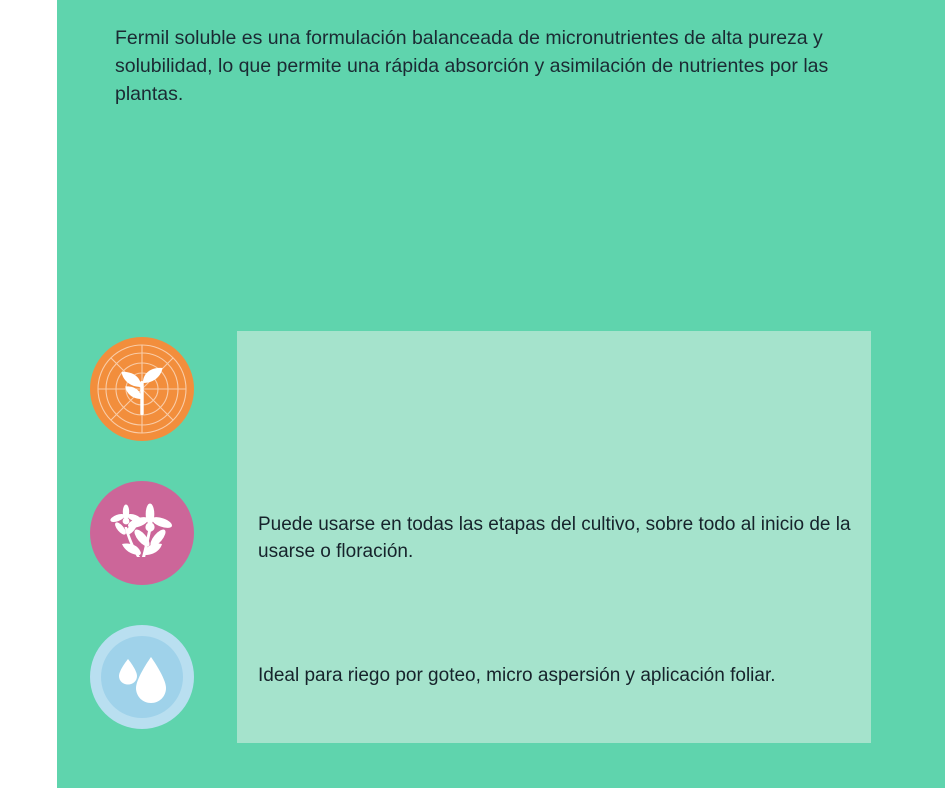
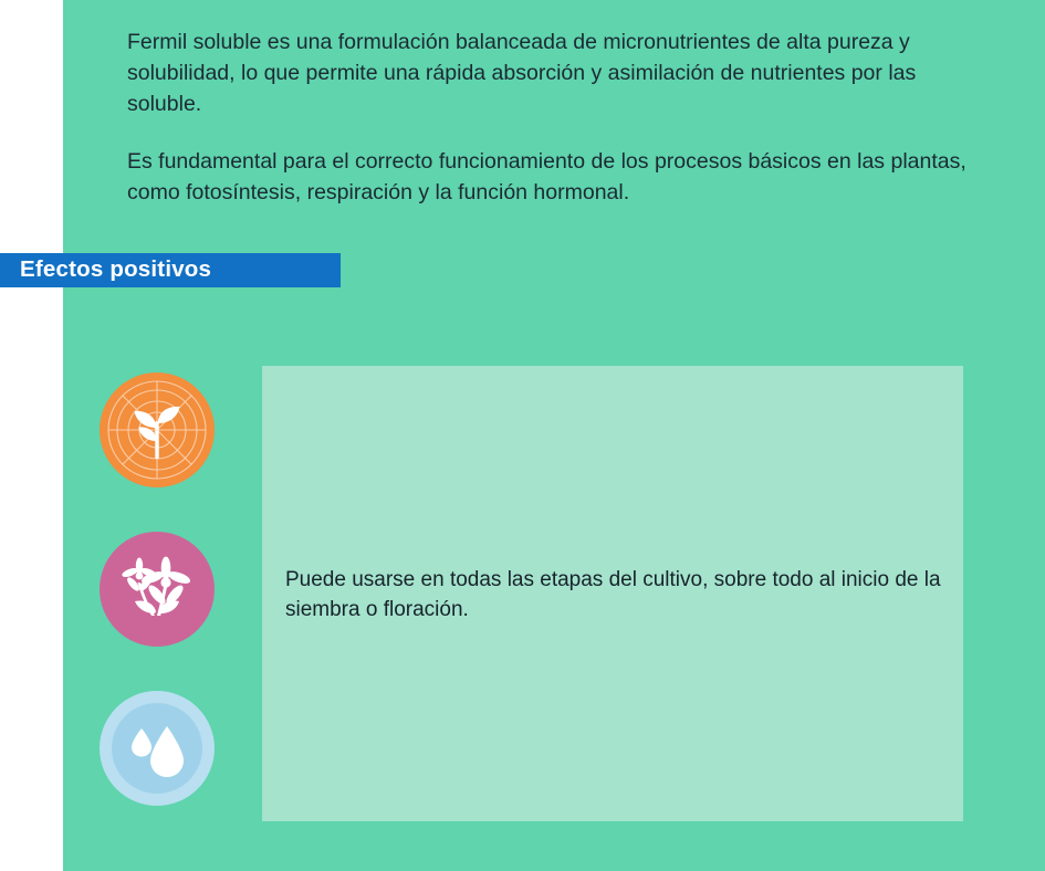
- Fermil soluble es una formulación balanceada de micronutrientes de alta pureza y solubilidad, lo que permite una rápida absorción y asimilación de nutrientes por las plantas.
+ Fermil soluble es una formulación balanceada de micronutrientes de alta pureza y solubilidad, lo que permite una rápida absorción y asimilación de nutrientes por las soluble.
+ Es fundamental para el correcto funcionamiento de los procesos básicos en las plantas, como fotosíntesis, respiración y la función hormonal.
+ Efectos positivos
- Puede usarse en todas las etapas del cultivo, sobre todo al inicio de la usarse o floración.
+ Puede usarse en todas las etapas del cultivo, sobre todo al inicio de la siembra o floración.
- Ideal para riego por goteo, micro aspersión y aplicación foliar.
